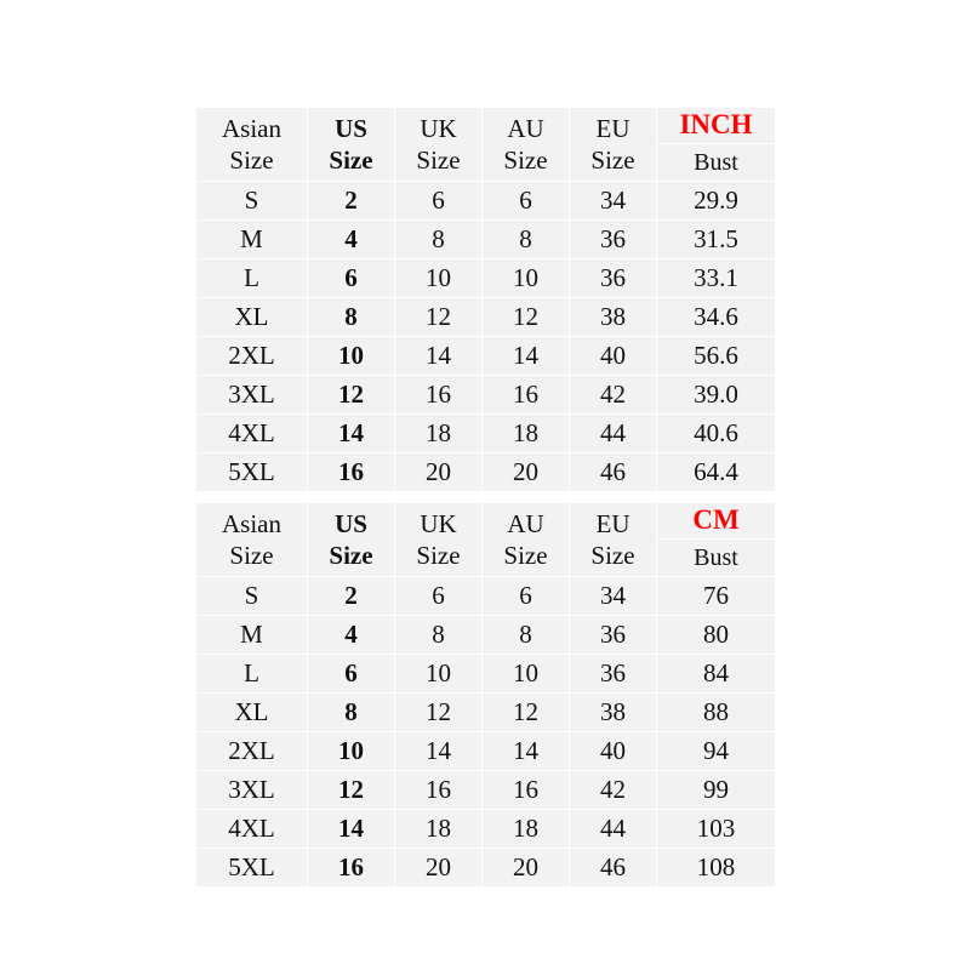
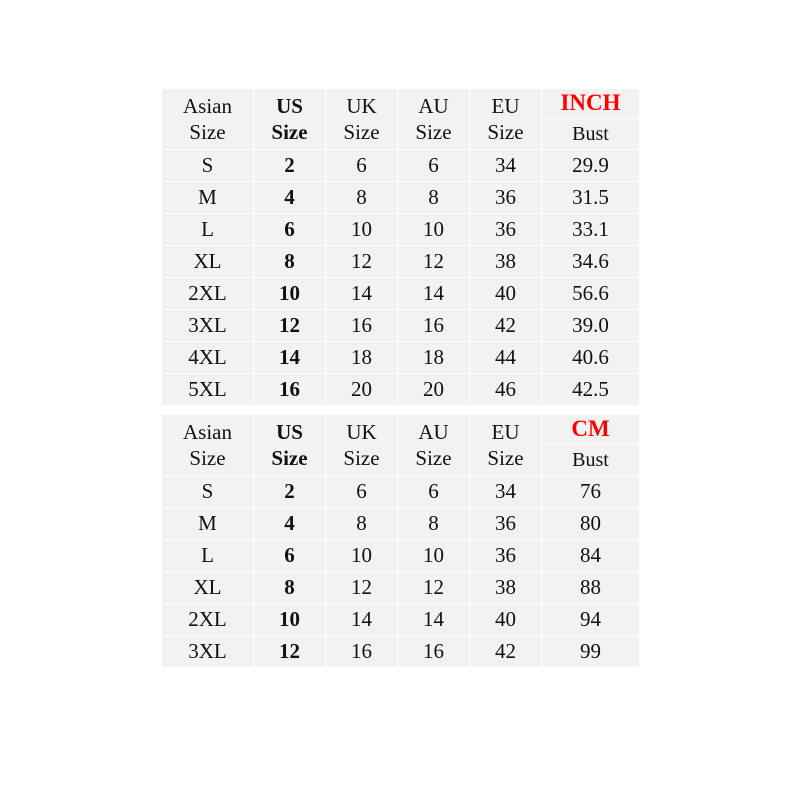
  Asian Size	US Size	UK Size	AU Size	EU Size	INCH Bust
  S	2	6	6	34	29.9
  M	4	8	8	36	31.5
  L	6	10	10	36	33.1
  XL	8	12	12	38	34.6
  2XL	10	14	14	40	56.6
  3XL	12	16	16	42	39.0
  4XL	14	18	18	44	40.6
- 5XL	16	20	20	46	64.4
+ 5XL	16	20	20	46	42.5
  Asian Size	US Size	UK Size	AU Size	EU Size	CM Bust
  S	2	6	6	34	76
  M	4	8	8	36	80
  L	6	10	10	36	84
  XL	8	12	12	38	88
  2XL	10	14	14	40	94
  3XL	12	16	16	42	99
- 4XL	14	18	18	44	103
- 5XL	16	20	20	46	108
